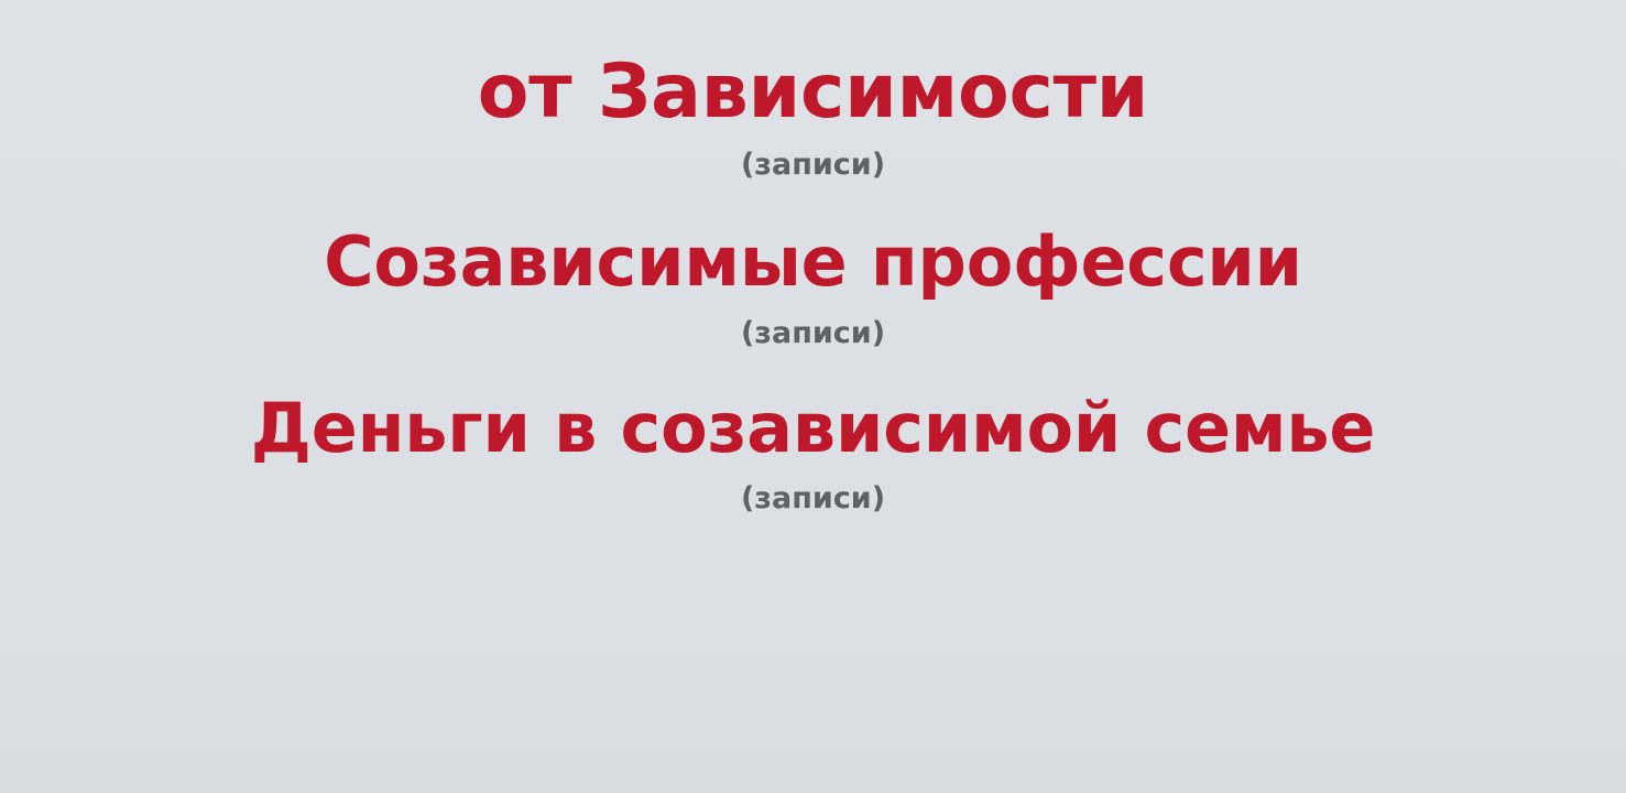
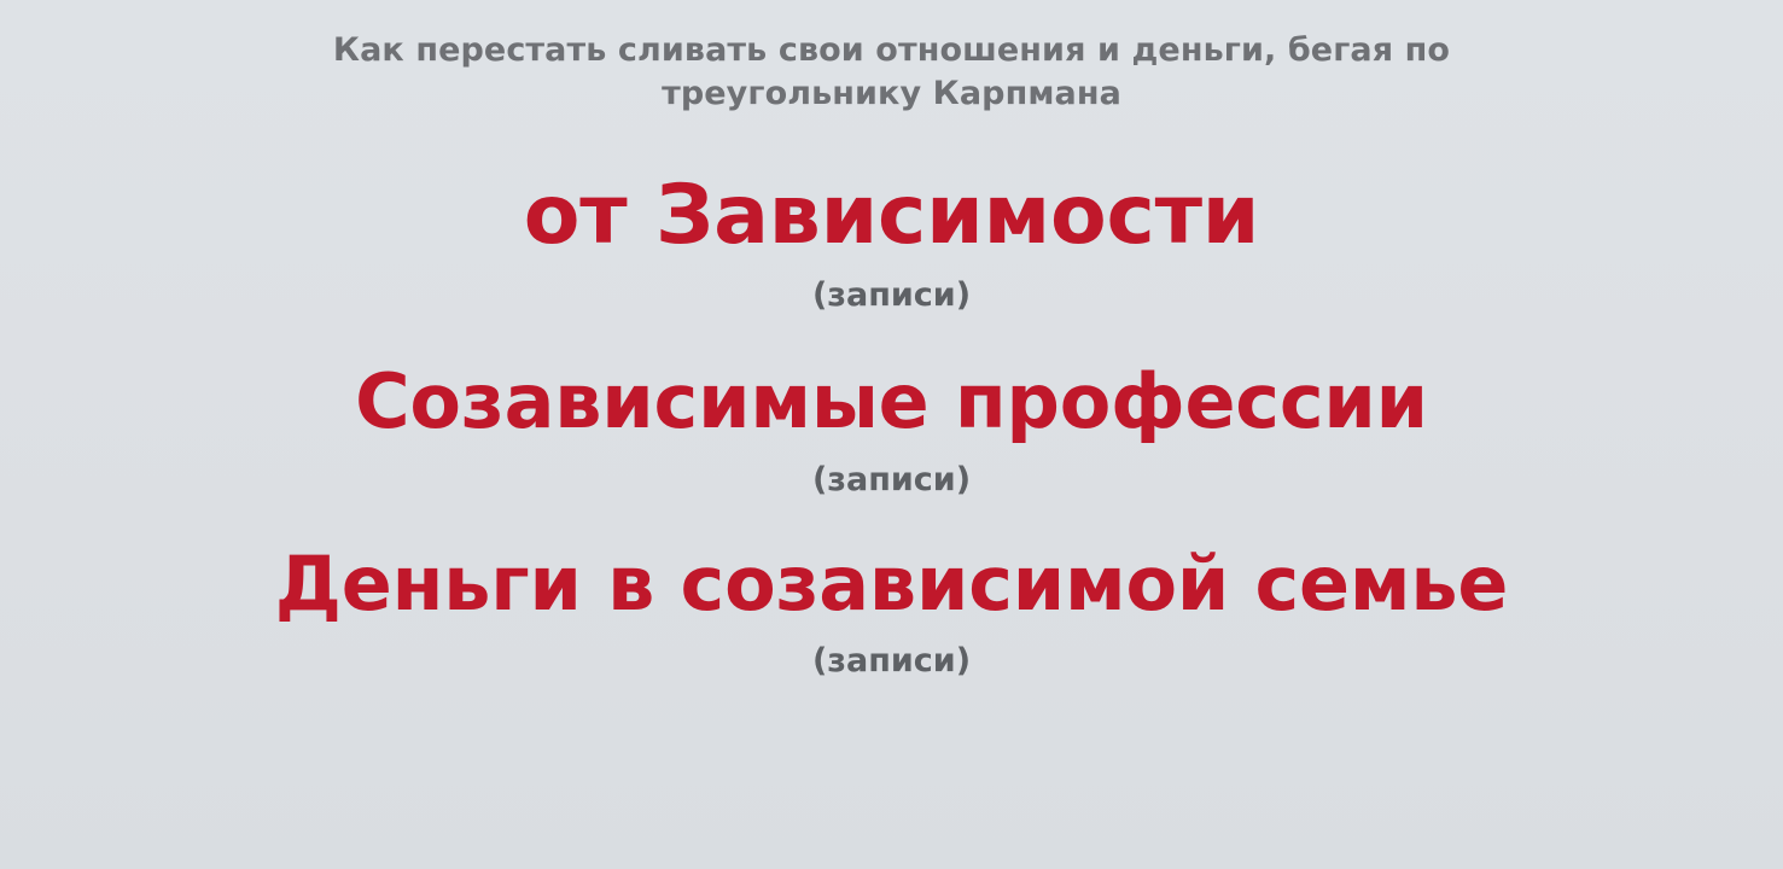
+ Как перестать сливать свои отношения и деньги, бегая по треугольнику Карпмана
  от Зависимости
  (записи)
  Созависимые профессии
  (записи)
  Деньги в созависимой семье
  (записи)
